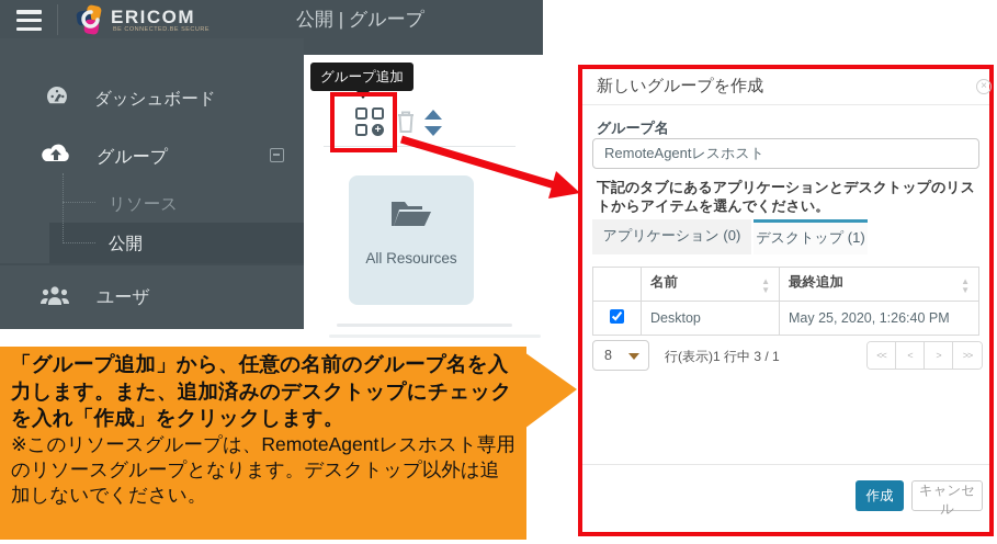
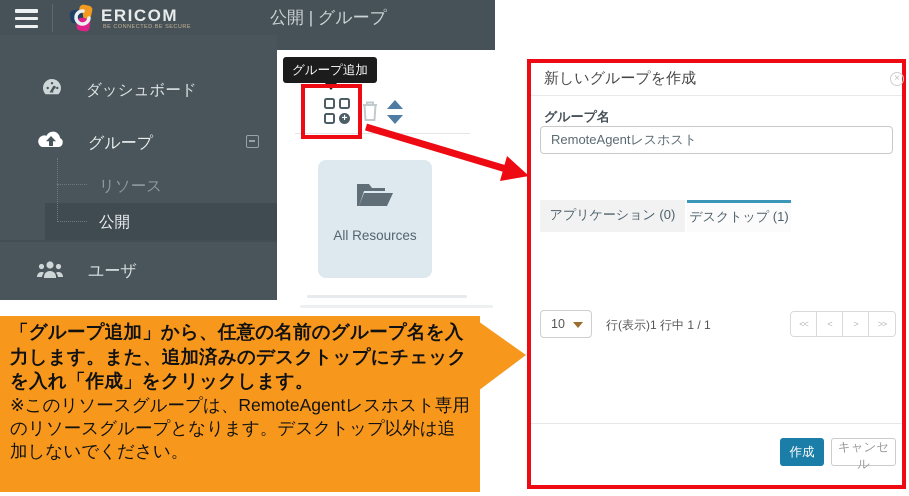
  ERICOM
  公開 | グループ
  ダッシュボード
  グループ
  リソース
  公開
  ユーザ
  グループ追加
  +
  All Resources
  新しいグループを作成
  ×
  グループ名
  RemoteAgentレスホスト
- 下記のタブにあるアプリケーションとデスクトップのリストからアイテムを選んでください。
  アプリケーション (0)
  デスクトップ (1)
- 	名前 ▲▼	最終追加 ▲▼
- 	Desktop	May 25, 2020, 1:26:40 PM
- 8
+ 10
- 行(表示)1 行中 3 / 1
+ 行(表示)1 行中 1 / 1
  <<
  <
  >
  >>
  作成
  キャンセル
  「グループ追加」から、任意の名前のグループ名を入力します。また、追加済みのデスクトップにチェックを入れ「作成」をクリックします。
  ※このリソースグループは、RemoteAgentレスホスト専用のリソースグループとなります。デスクトップ以外は追加しないでください。
